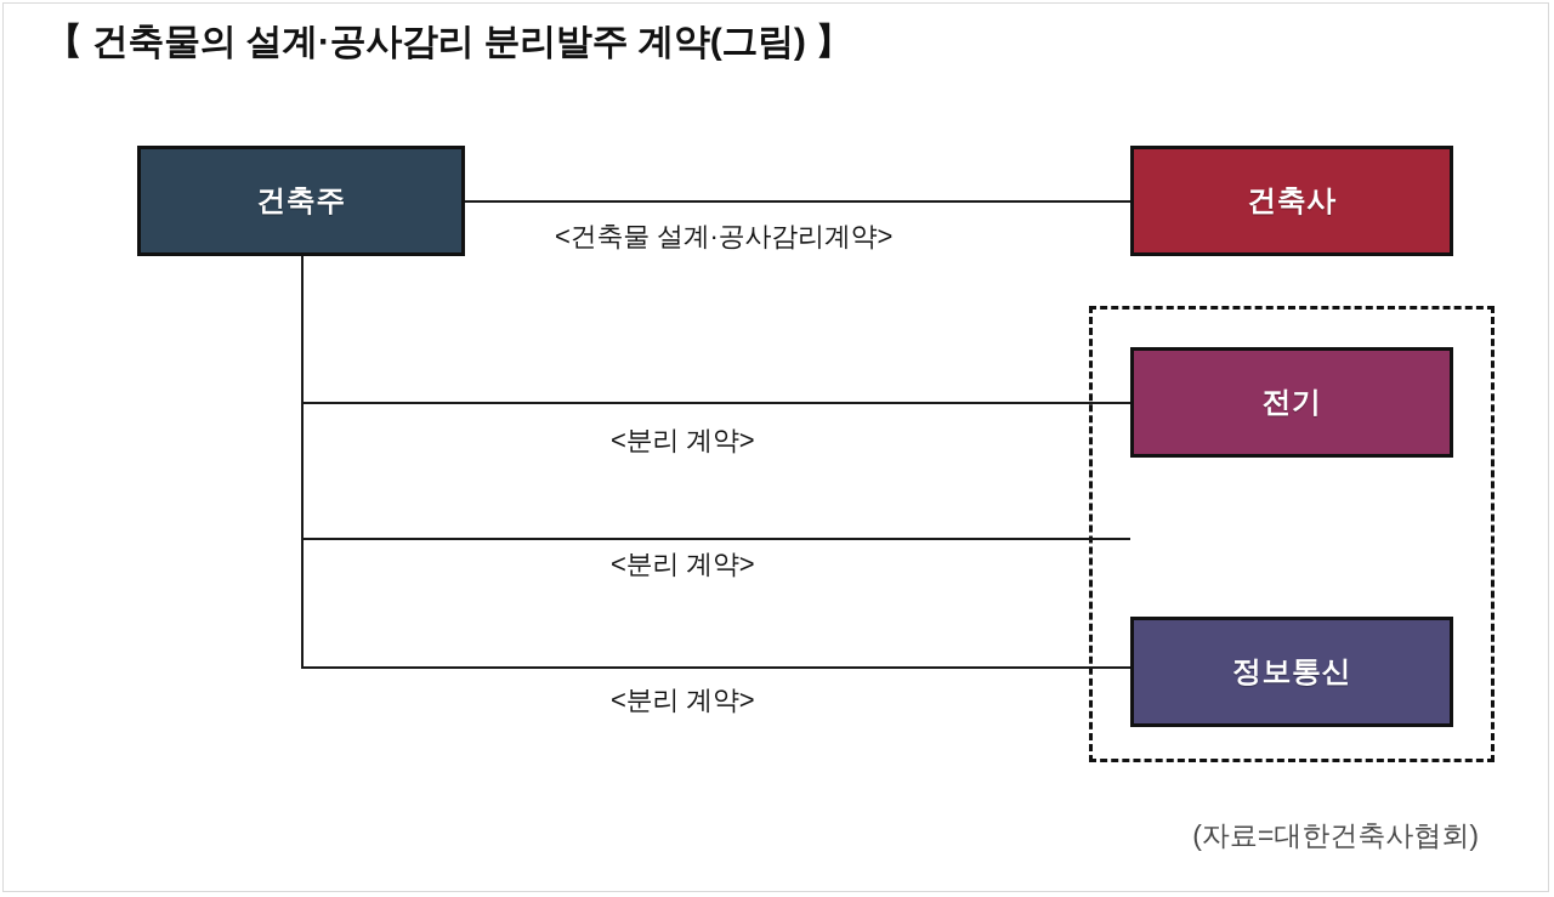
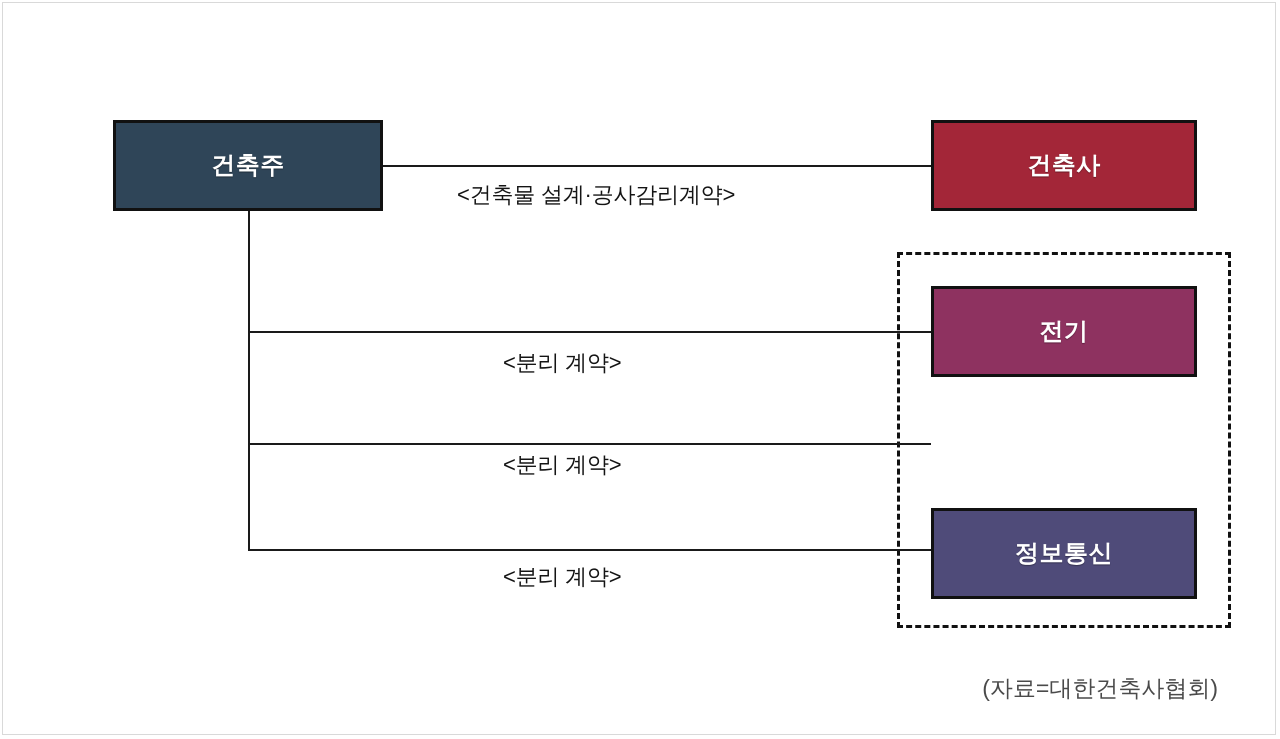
- 【 건축물의 설계·공사감리 분리발주 계약(그림) 】
  <건축물 설계·공사감리계약>
  <분리 계약>
  <분리 계약>
  <분리 계약>
  건축주
  건축사
  전기
  정보통신
  (자료=대한건축사협회)
